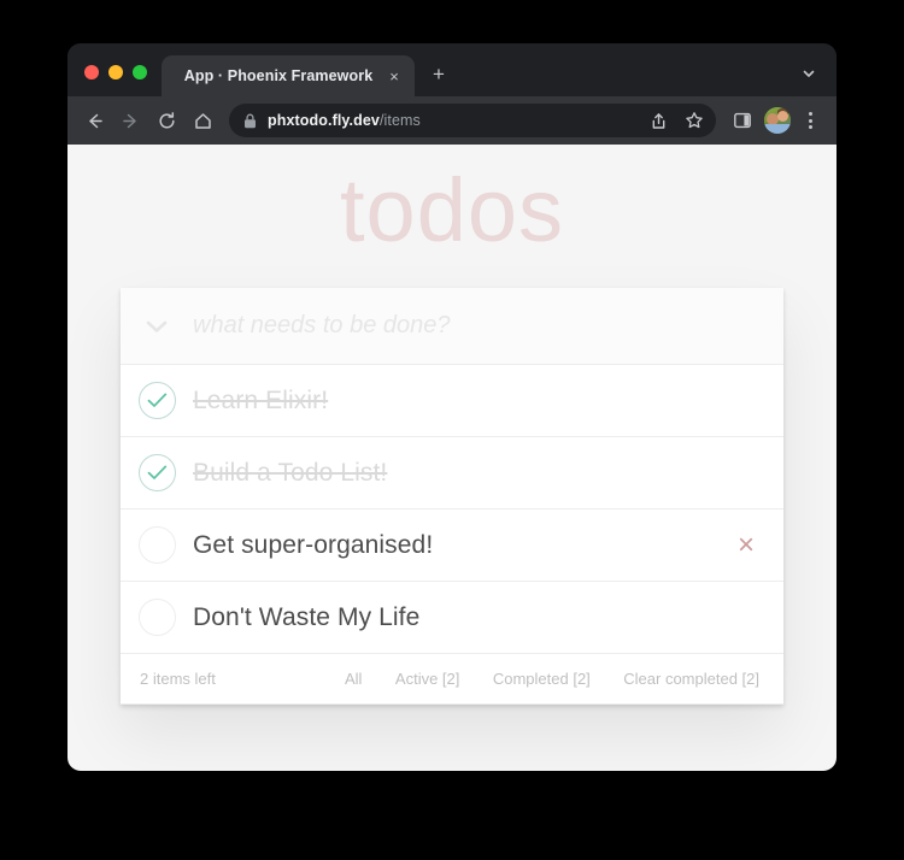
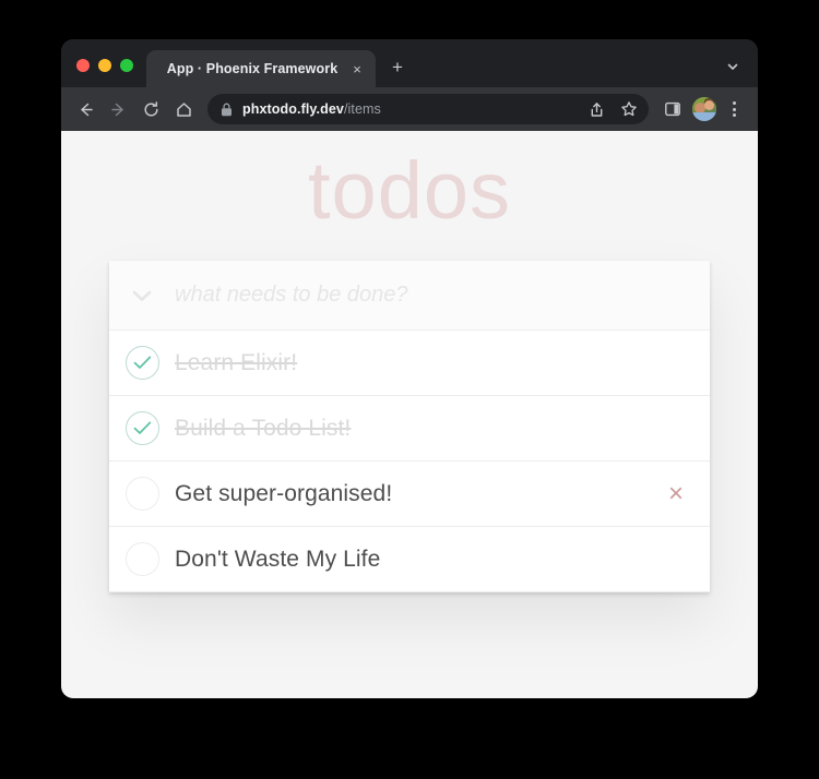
  App · Phoenix Framework
  ×
  +
  phxtodo.fly.dev/items
  todos
  Learn Elixir!
  Build a Todo List!
  Get super-organised!
  ×
  Don't Waste My Life
- 2 items left
- All
- Active [2]
- Completed [2]
- Clear completed [2]
